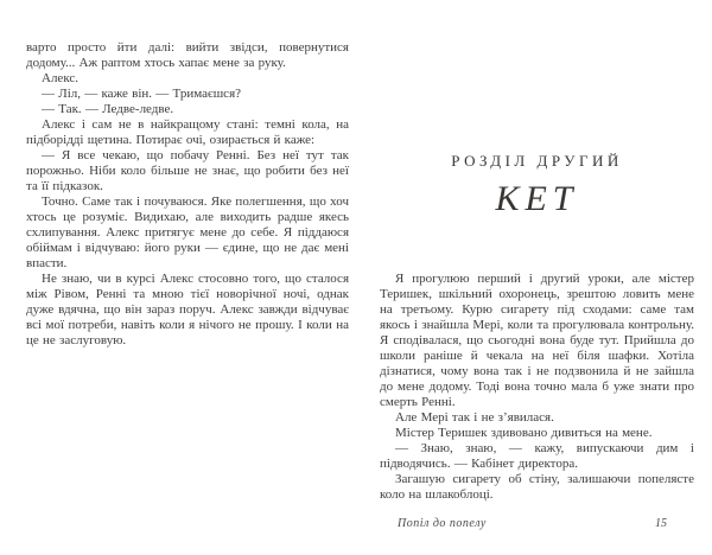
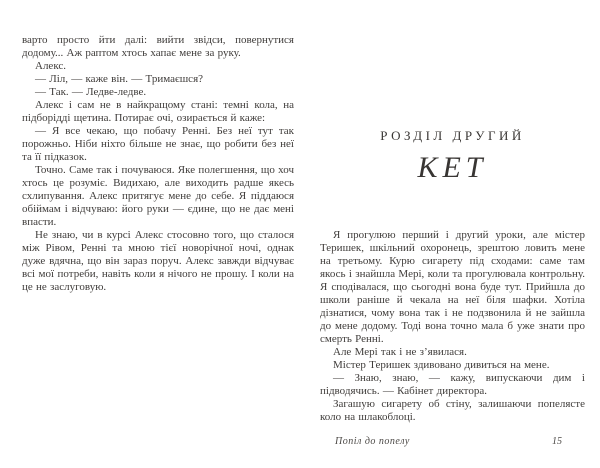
  варто просто йти далі: вийти звідси, повернутися додому... Аж раптом хтось хапає мене за руку.
  Алекс.
  — Ліл, — каже він. — Тримаєшся?
  — Так. — Ледве-ледве.
  Алекс і сам не в найкращому стані: темні кола, на підборідді щетина. Потирає очі, озирається й каже:
- — Я все чекаю, що побачу Ренні. Без неї тут так порожньо. Ніби коло більше не знає, що робити без неї та її підказок.
+ — Я все чекаю, що побачу Ренні. Без неї тут так порожньо. Ніби ніхто більше не знає, що робити без неї та її підказок.
  Точно. Саме так і почуваюся. Яке полегшення, що хоч хтось це розуміє. Видихаю, але виходить радше якесь схлипування. Алекс притягує мене до себе. Я піддаюся обіймам і відчуваю: його руки — єдине, що не дає мені впасти.
  Не знаю, чи в курсі Алекс стосовно того, що сталося між Рівом, Ренні та мною тієї новорічної ночі, однак дуже вдячна, що він зараз поруч. Алекс завжди відчуває всі мої потреби, навіть коли я нічого не прошу. І коли на це не заслуговую.
  РОЗДІЛ ДРУГИЙ
  КЕТ
  Я прогулюю перший і другий уроки, але містер Теришек, шкільний охоронець, зрештою ловить мене на третьому. Курю сигарету під сходами: саме там якось і знайшла Мері, коли та прогулювала контрольну. Я сподівалася, що сьогодні вона буде тут. Прийшла до школи раніше й чекала на неї біля шафки. Хотіла дізнатися, чому вона так і не подзвонила й не зайшла до мене додому. Тоді вона точно мала б уже знати про смерть Ренні.
  Але Мері так і не з’явилася.
  Містер Теришек здивовано дивиться на мене.
  — Знаю, знаю, — кажу, випускаючи дим і підводячись. — Кабінет директора.
  Загашую сигарету об стіну, залишаючи попелясте коло на шлакоблоці.
  Попіл до попелу
  15
